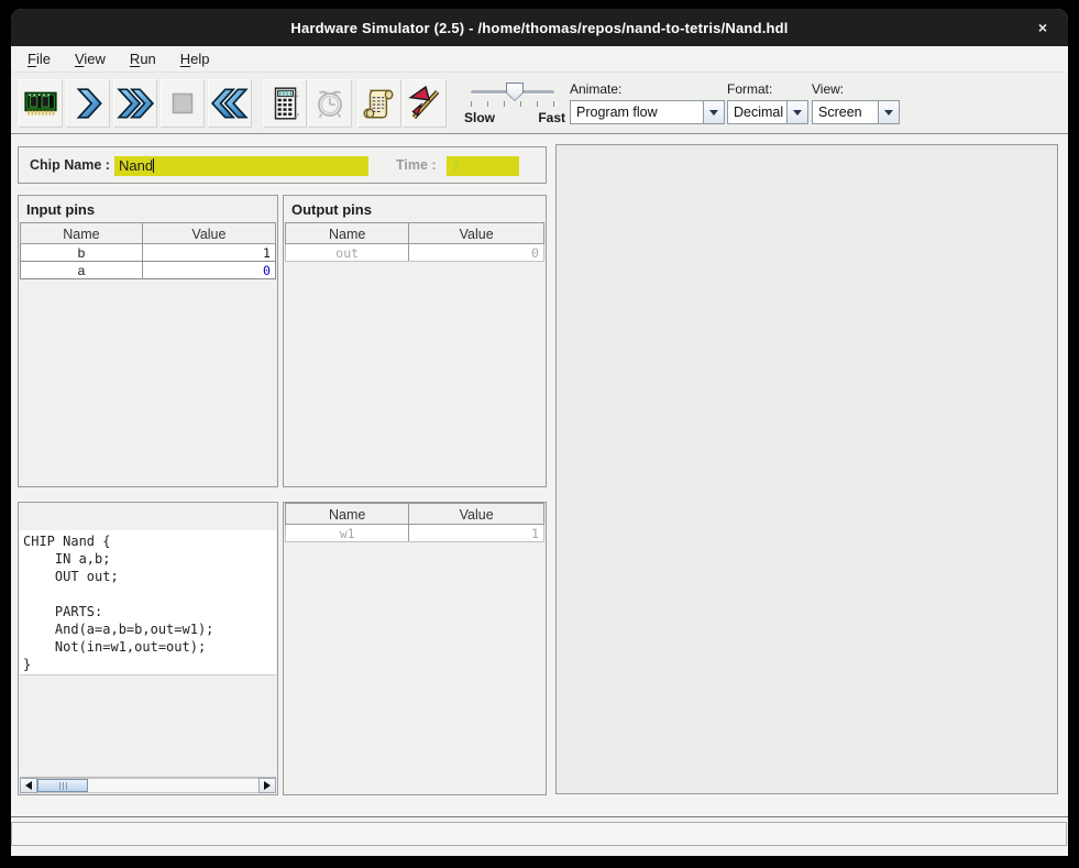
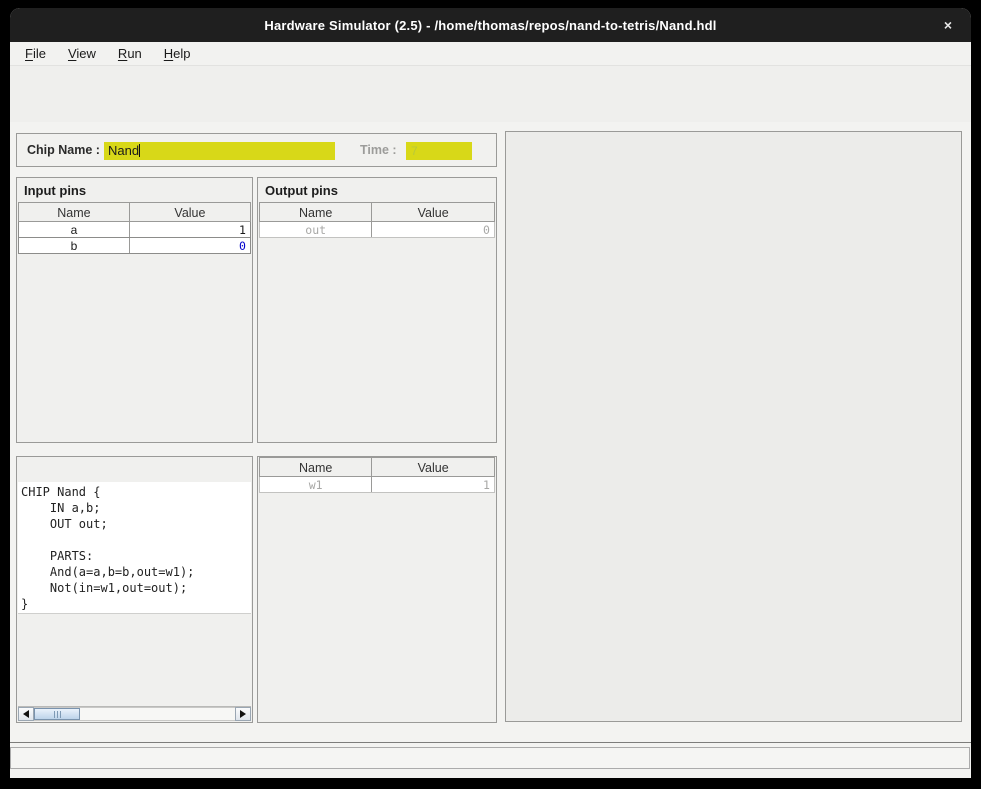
  Hardware Simulator (2.5) - /home/thomas/repos/nand-to-tetris/Nand.hdl
  ×
  File
  View
  Run
  Help
- Slow
- Fast
- Animate:
- Program flow
- Format:
- Decimal
- View:
- Screen
  Chip Name :
  Nand
  Time :
  7
  Input pins
  Name
  Value
- b
+ a
  1
- a
+ b
  0
  Output pins
  Name
  Value
  out
  0
  CHIP Nand {
  IN a,b;
  OUT out;
  PARTS:
  And(a=a,b=b,out=w1);
  Not(in=w1,out=out);
  }
  Name
  Value
  w1
  1
